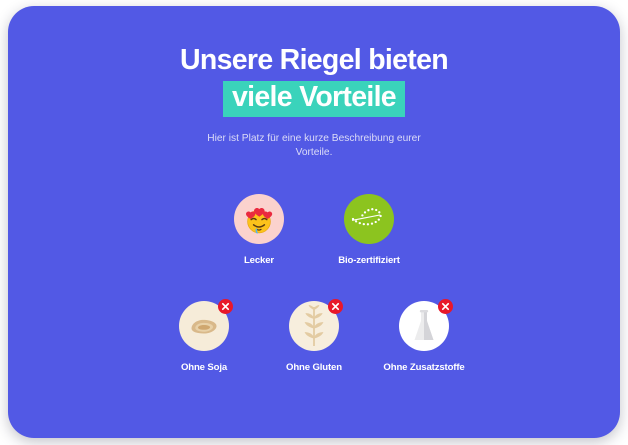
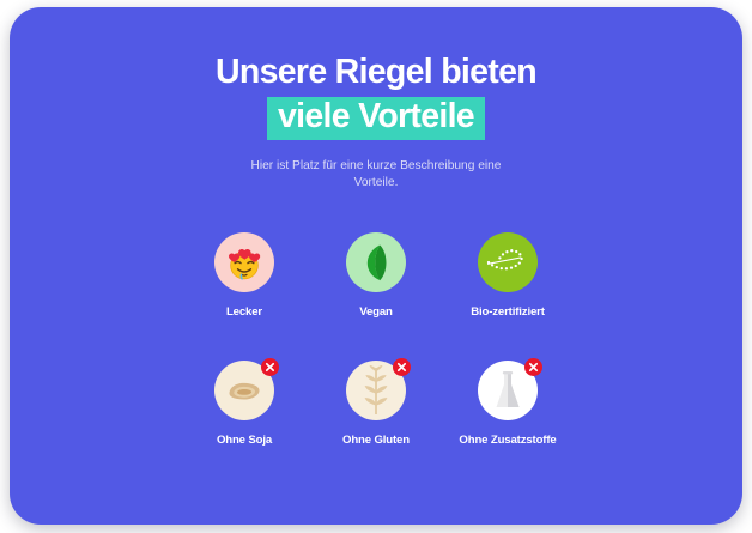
  Unsere Riegel bieten
  viele Vorteile
- Hier ist Platz für eine kurze Beschreibung eurer Vorteile.
+ Hier ist Platz für eine kurze Beschreibung eine Vorteile.
  Lecker
+ Vegan
  Bio-zertifiziert
  Ohne Soja
  Ohne Gluten
  Ohne Zusatzstoffe
